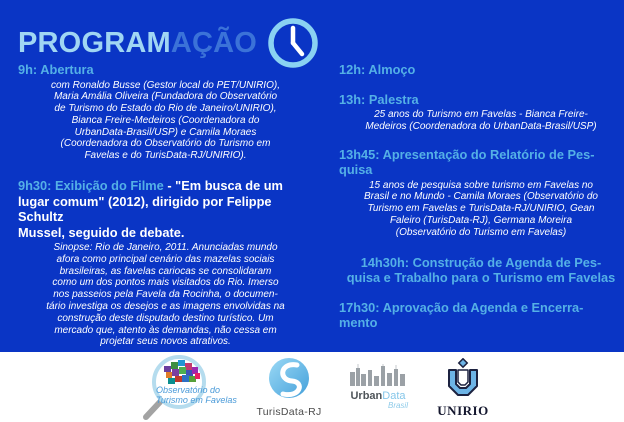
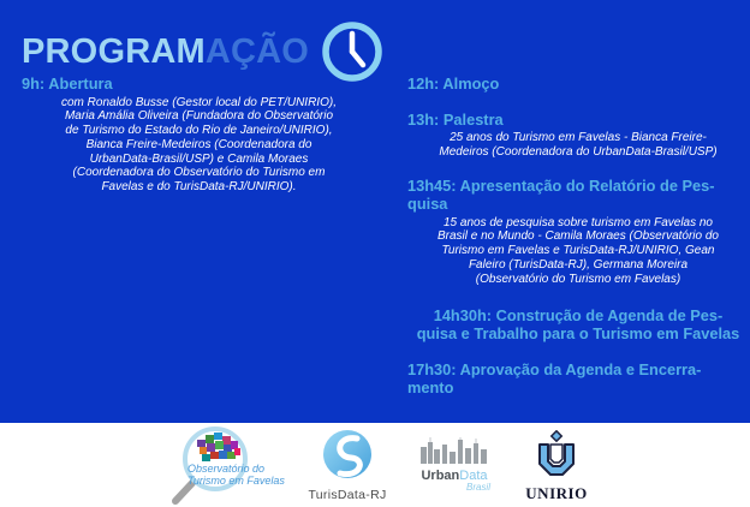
  PROGRAMAÇÃO
  9h: Abertura
  com Ronaldo Busse (Gestor local do PET/UNIRIO),
  Maria Amália Oliveira (Fundadora do Observatório
  de Turismo do Estado do Rio de Janeiro/UNIRIO),
  Bianca Freire-Medeiros (Coordenadora do
  UrbanData-Brasil/USP) e Camila Moraes
  (Coordenadora do Observatório do Turismo em
  Favelas e do TurisData-RJ/UNIRIO).
- 9h30: Exibição do Filme - "Em busca de um
- lugar comum" (2012), dirigido por Felippe Schultz
- Mussel, seguido de debate.
- Sinopse: Rio de Janeiro, 2011. Anunciadas mundo
- afora como principal cenário das mazelas sociais
- brasileiras, as favelas cariocas se consolidaram
- como um dos pontos mais visitados do Rio. Imerso
- nos passeios pela Favela da Rocinha, o documen-
- tário investiga os desejos e as imagens envolvidas na
- construção deste disputado destino turístico. Um
- mercado que, atento às demandas, não cessa em
- projetar seus novos atrativos.
  12h: Almoço
  13h: Palestra
  25 anos do Turismo em Favelas - Bianca Freire-
  Medeiros (Coordenadora do UrbanData-Brasil/USP)
  13h45: Apresentação do Relatório de Pes-
  quisa
  15 anos de pesquisa sobre turismo em Favelas no
  Brasil e no Mundo - Camila Moraes (Observatório do
  Turismo em Favelas e TurisData-RJ/UNIRIO, Gean
  Faleiro (TurisData-RJ), Germana Moreira
  (Observatório do Turismo em Favelas)
  14h30h: Construção de Agenda de Pes-
  quisa e Trabalho para o Turismo em Favelas
  17h30: Aprovação da Agenda e Encerra-
  mento
  Observatório do
  Turismo em Favelas
  TurisData-RJ
  UrbanData
  Brasil
  UNIRIO
